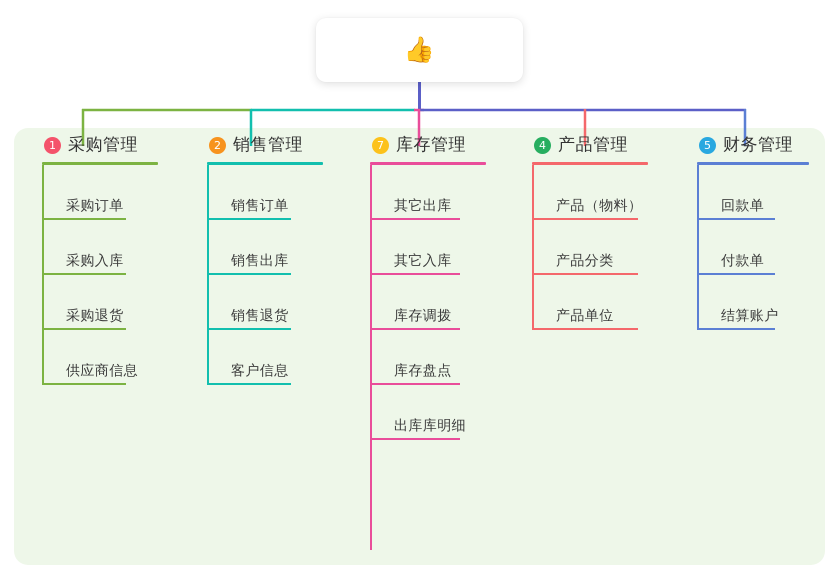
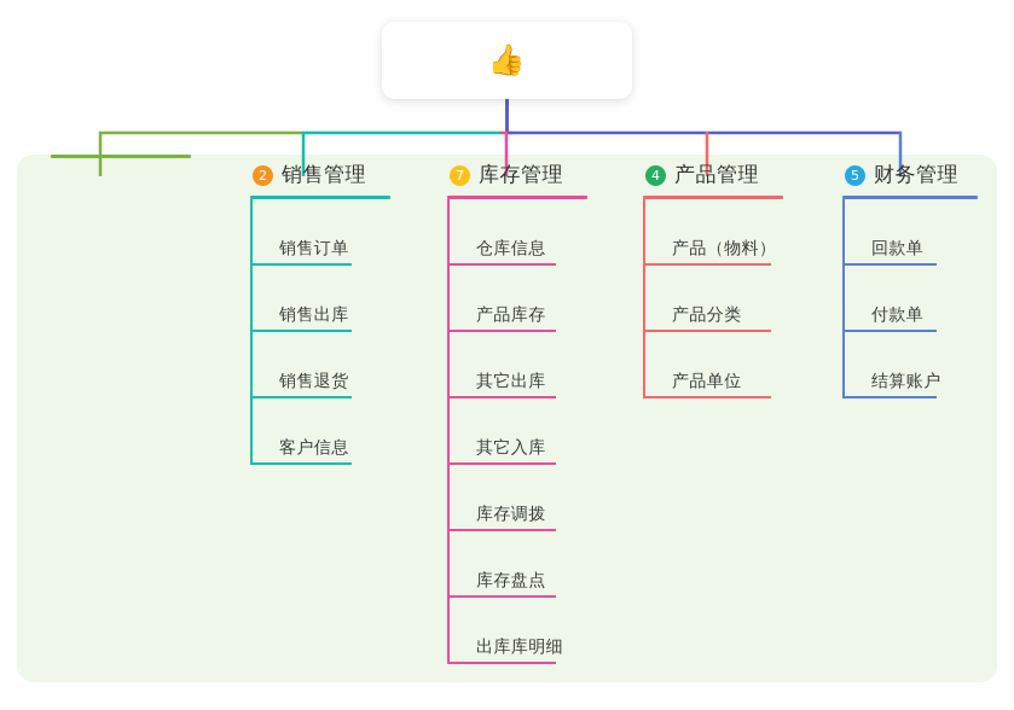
  👍
- 1
- 采购管理
- 采购订单
- 采购入库
- 采购退货
- 供应商信息
  2
  销售管理
  销售订单
  销售出库
  销售退货
  客户信息
  7
  库存管理
+ 仓库信息
+ 产品库存
  其它出库
  其它入库
  库存调拨
  库存盘点
  出库库明细
  4
  产品管理
  产品（物料）
  产品分类
  产品单位
  5
  财务管理
  回款单
  付款单
  结算账户
